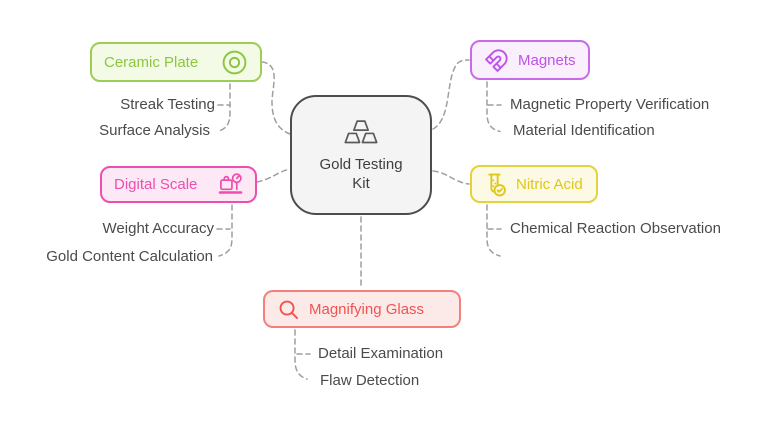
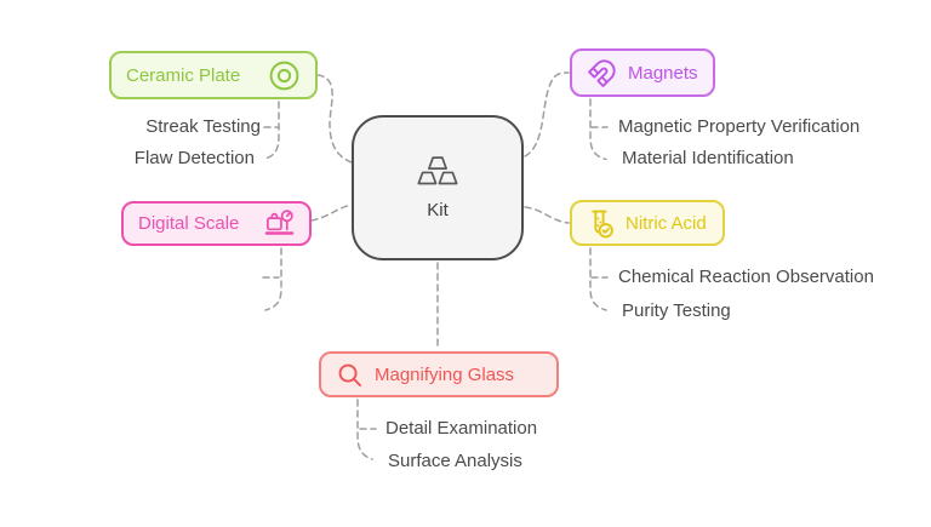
- Gold Testing
  Kit
  Ceramic Plate
  Streak Testing
- Surface Analysis
+ Flaw Detection
  Digital Scale
- Weight Accuracy
- Gold Content Calculation
  Magnets
  Magnetic Property Verification
  Material Identification
  Nitric Acid
  Chemical Reaction Observation
+ Purity Testing
  Magnifying Glass
  Detail Examination
- Flaw Detection
+ Surface Analysis
